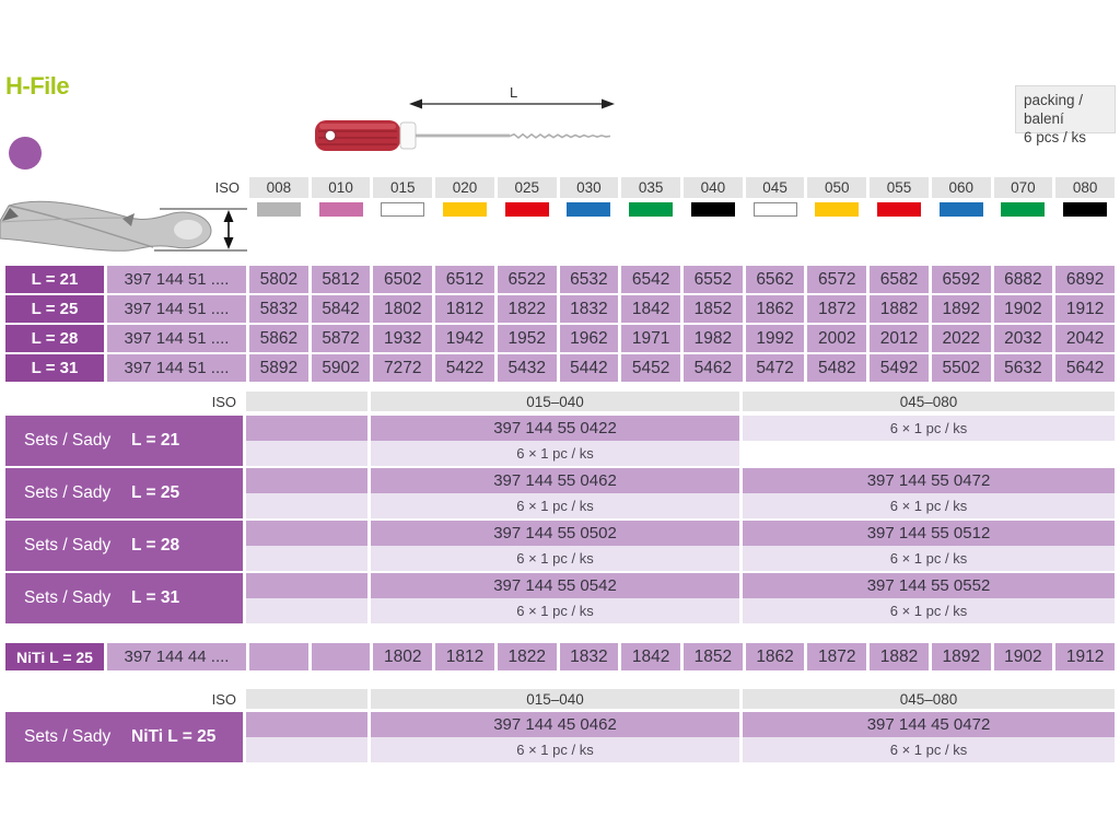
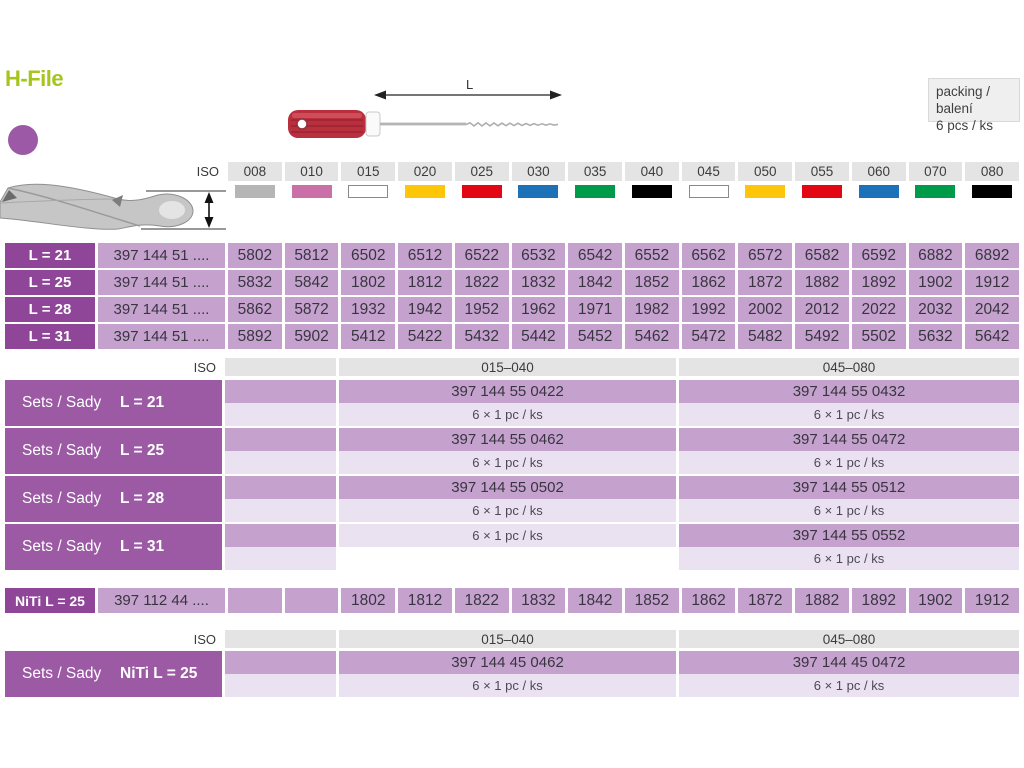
  H-File
  packing / balení
  6 pcs / ks
  L
  ISO
  008
  010
  015
  020
  025
  030
  035
  040
  045
  050
  055
  060
  070
  080
  L = 21
  397 144 51 ....
  5802
  5812
  6502
  6512
  6522
  6532
  6542
  6552
  6562
  6572
  6582
  6592
  6882
  6892
  L = 25
  397 144 51 ....
  5832
  5842
  1802
  1812
  1822
  1832
  1842
  1852
  1862
  1872
  1882
  1892
  1902
  1912
  L = 28
  397 144 51 ....
  5862
  5872
  1932
  1942
  1952
  1962
  1971
  1982
  1992
  2002
  2012
  2022
  2032
  2042
  L = 31
  397 144 51 ....
  5892
  5902
- 7272
+ 5412
  5422
  5432
  5442
  5452
  5462
  5472
  5482
  5492
  5502
  5632
  5642
  ISO
  015–040
  045–080
  Sets / Sady
  L = 21
  397 144 55 0422
  6 × 1 pc / ks
+ 397 144 55 0432
  6 × 1 pc / ks
  Sets / Sady
  L = 25
  397 144 55 0462
  6 × 1 pc / ks
  397 144 55 0472
  6 × 1 pc / ks
  Sets / Sady
  L = 28
  397 144 55 0502
  6 × 1 pc / ks
  397 144 55 0512
  6 × 1 pc / ks
  Sets / Sady
  L = 31
- 397 144 55 0542
  6 × 1 pc / ks
  397 144 55 0552
  6 × 1 pc / ks
  NiTi L = 25
- 397 144 44 ....
+ 397 112 44 ....
  1802
  1812
  1822
  1832
  1842
  1852
  1862
  1872
  1882
  1892
  1902
  1912
  ISO
  015–040
  045–080
  Sets / Sady
  NiTi L = 25
  397 144 45 0462
  6 × 1 pc / ks
  397 144 45 0472
  6 × 1 pc / ks
